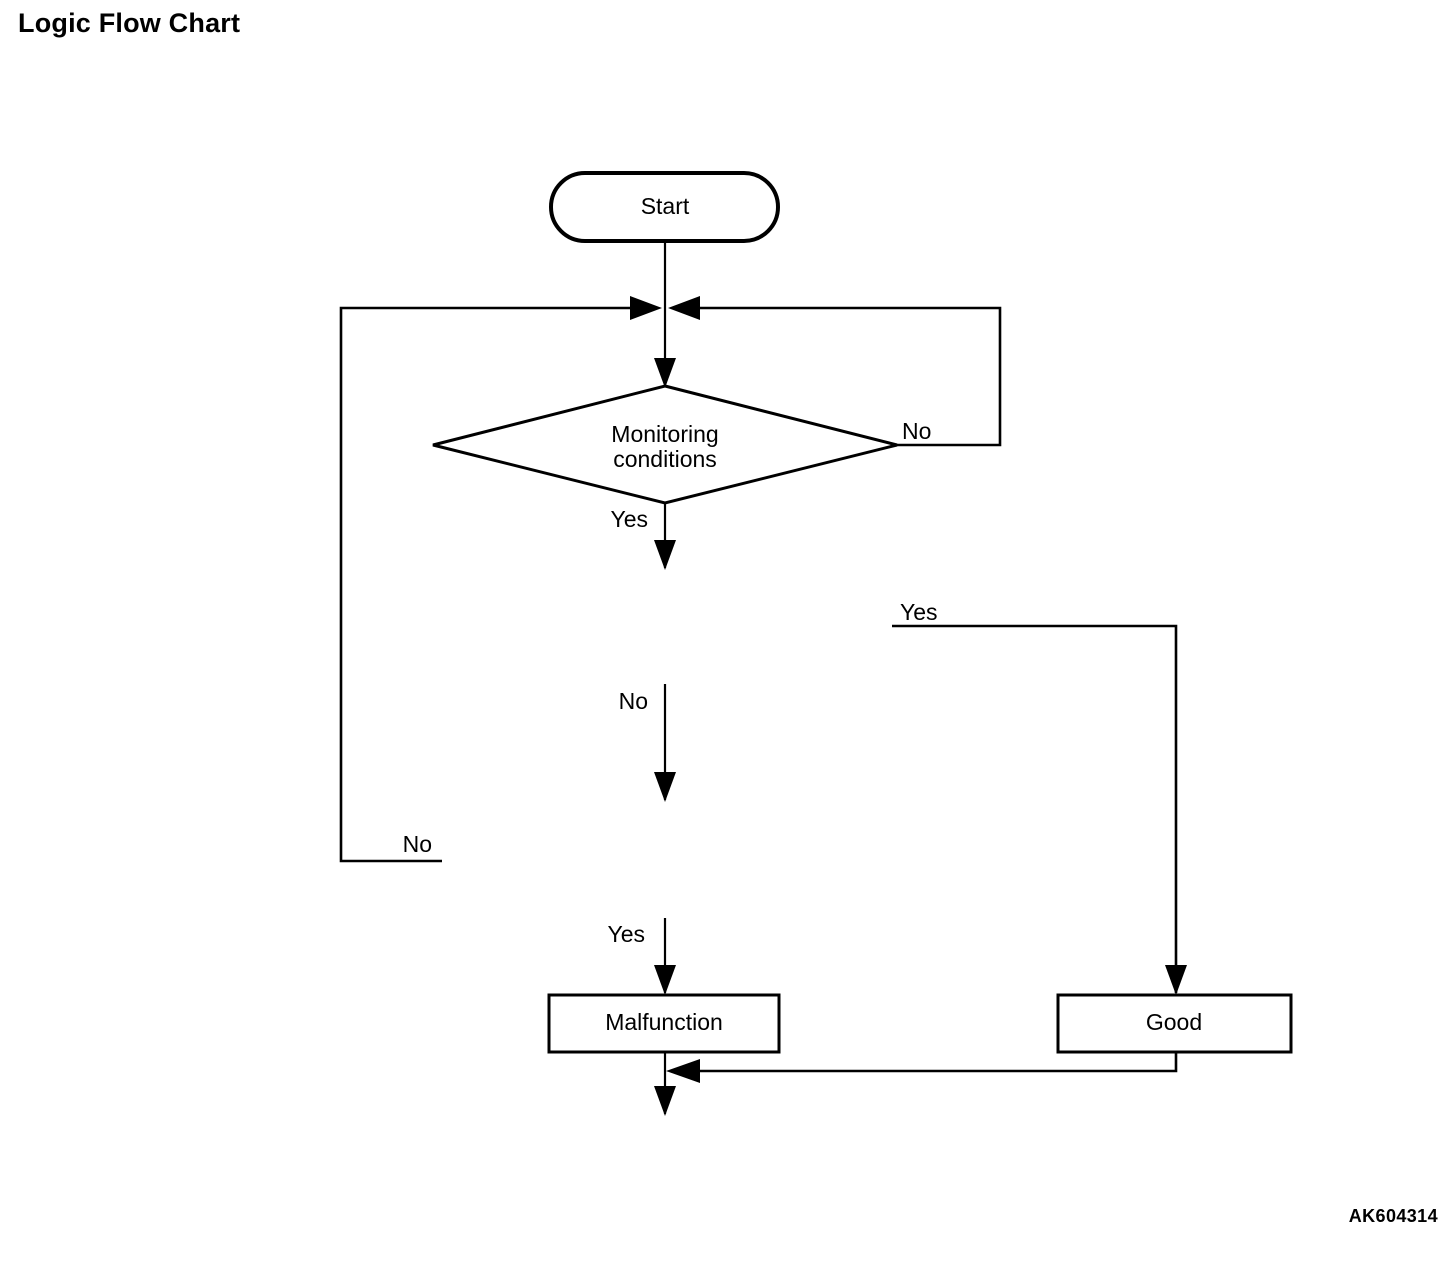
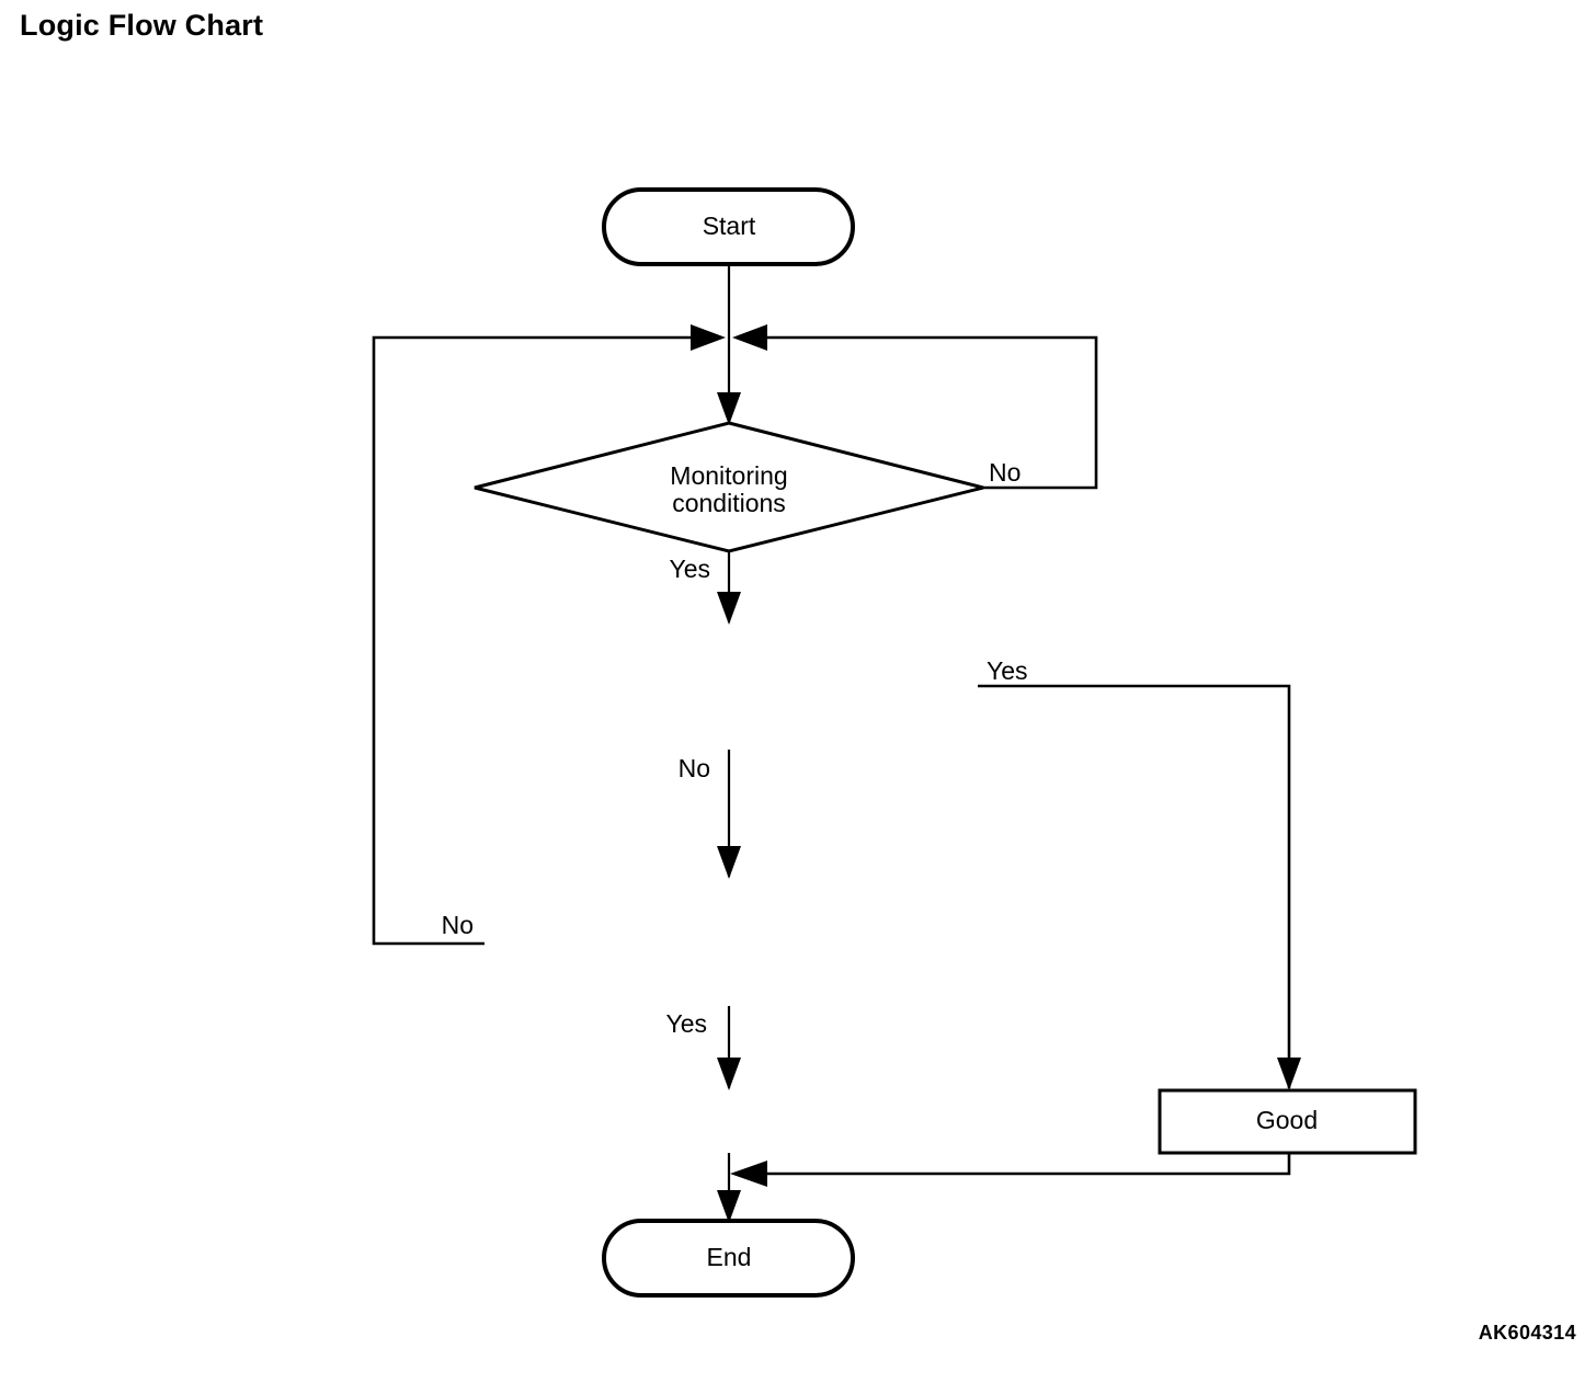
  Logic Flow Chart
  Start
  Monitoring
  conditions
- Malfunction
  Good
+ End
  No
  Yes
  Yes
  No
  No
  Yes
  AK604314
